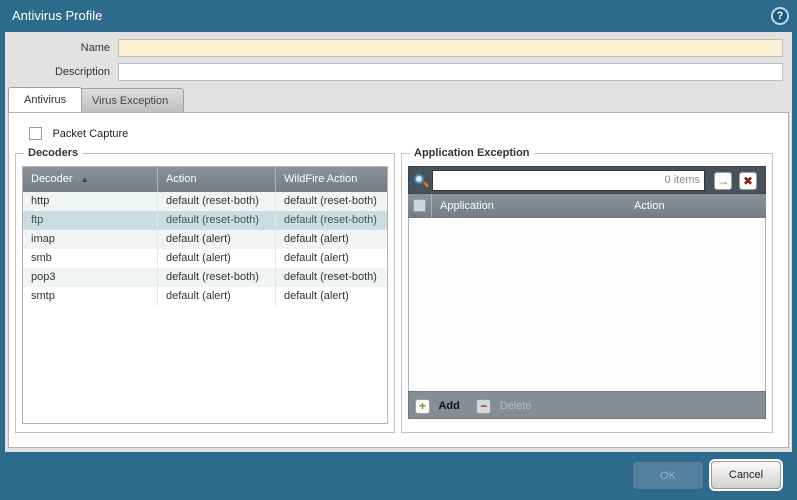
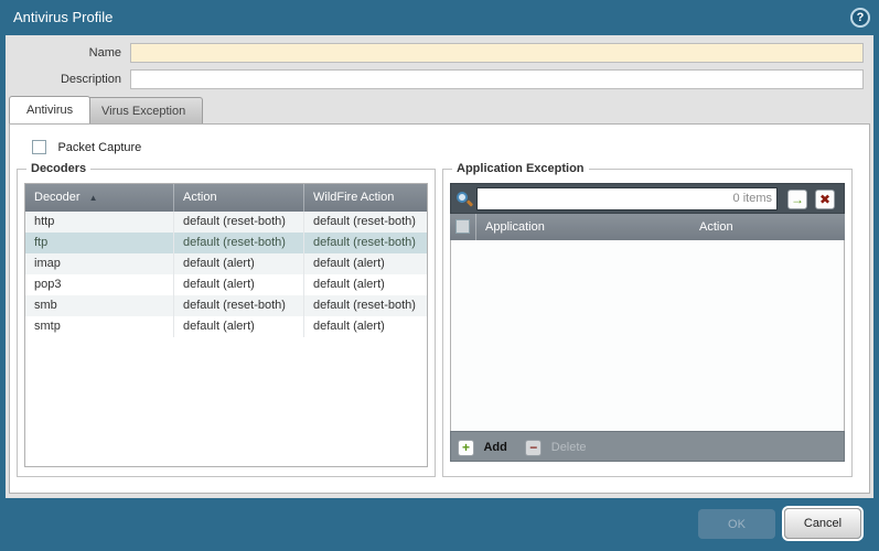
  Antivirus Profile
  ?
  Name
  Description
  Antivirus
  Virus Exception
  Packet Capture
  Decoders
  Decoder ▲
  Action
  WildFire Action
  http
  default (reset-both)
  default (reset-both)
  ftp
  default (reset-both)
  default (reset-both)
  imap
  default (alert)
  default (alert)
- smb
+ pop3
  default (alert)
  default (alert)
- pop3
+ smb
  default (reset-both)
  default (reset-both)
  smtp
  default (alert)
  default (alert)
  Application Exception
  0 items
  →
  ✖
  Application
  Action
  + Add − Delete
  OK
  Cancel
